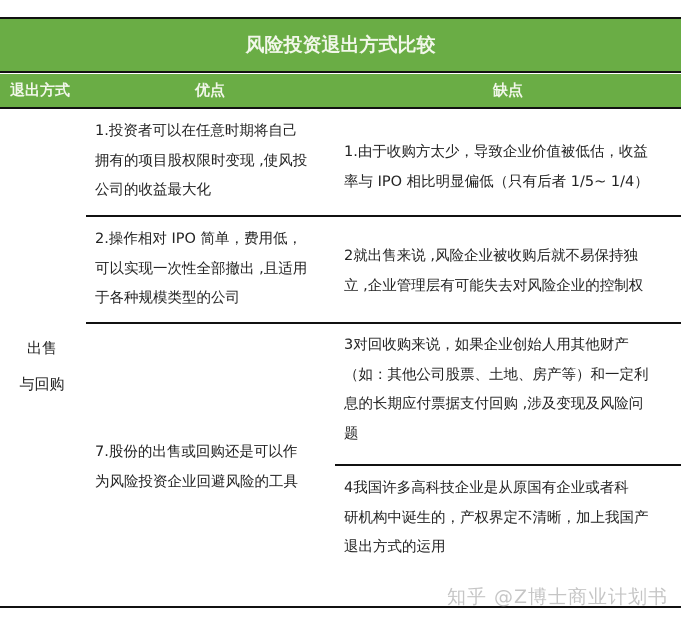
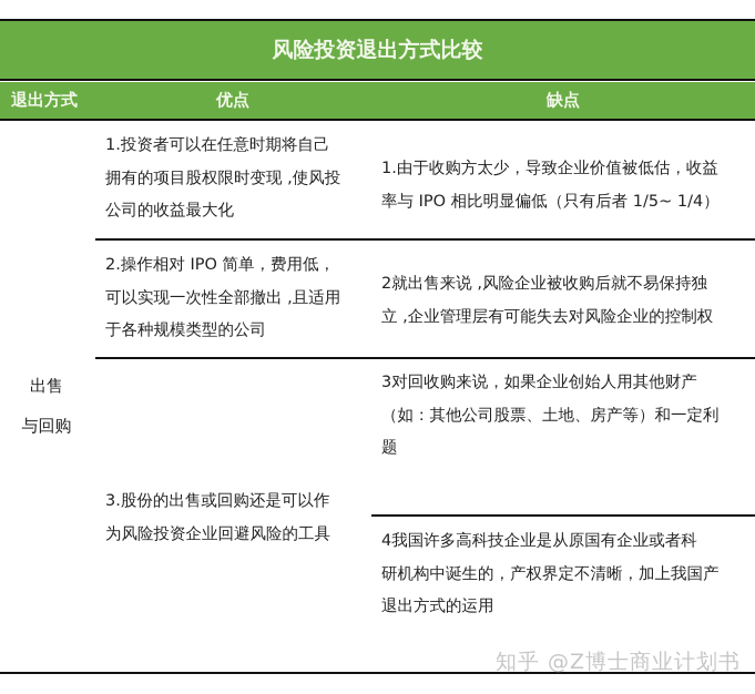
  风险投资退出方式比较
  退出方式
  优点
  缺点
  出售
  与回购
  1.投资者可以在任意时期将自己
  拥有的项目股权限时变现 ,使风投
  公司的收益最大化
  2.操作相对 IPO 简单，费用低，
  可以实现一次性全部撤出 ,且适用
  于各种规模类型的公司
- 7.股份的出售或回购还是可以作
+ 3.股份的出售或回购还是可以作
  为风险投资企业回避风险的工具
  1.由于收购方太少，导致企业价值被低估，收益
  率与 IPO 相比明显偏低（只有后者 1/5~ 1/4）
  2就出售来说 ,风险企业被收购后就不易保持独
  立 ,企业管理层有可能失去对风险企业的控制权
  3对回收购来说，如果企业创始人用其他财产
  （如：其他公司股票、土地、房产等）和一定利
- 息的长期应付票据支付回购 ,涉及变现及风险问
  题
  4我国许多高科技企业是从原国有企业或者科
  研机构中诞生的，产权界定不清晰，加上我国产
  退出方式的运用
  知乎 @Z博士商业计划书
